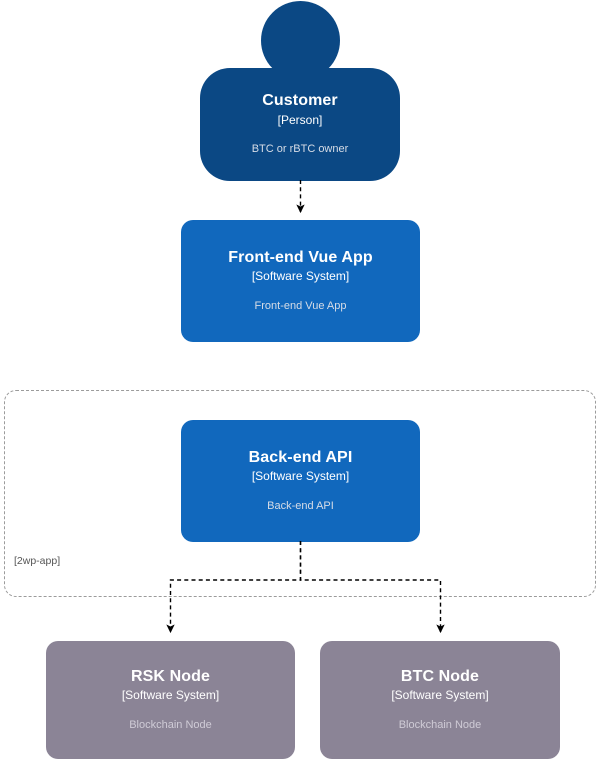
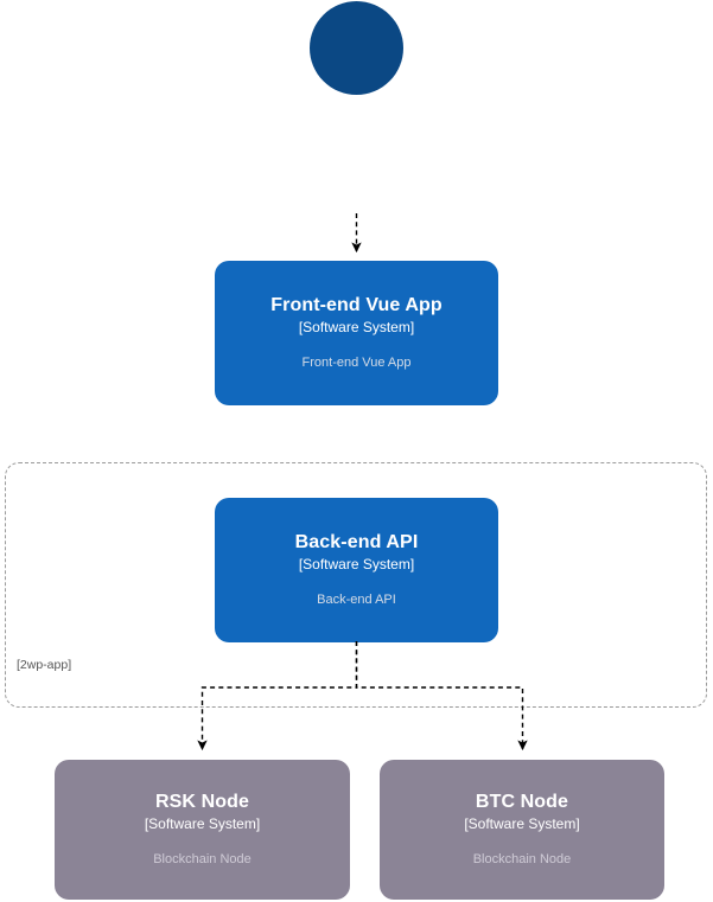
- Customer
- [Person]
- BTC or rBTC owner
  Front-end Vue App
  [Software System]
  Front-end Vue App
  [2wp-app]
  Back-end API
  [Software System]
  Back-end API
  RSK Node
  [Software System]
  Blockchain Node
  BTC Node
  [Software System]
  Blockchain Node
